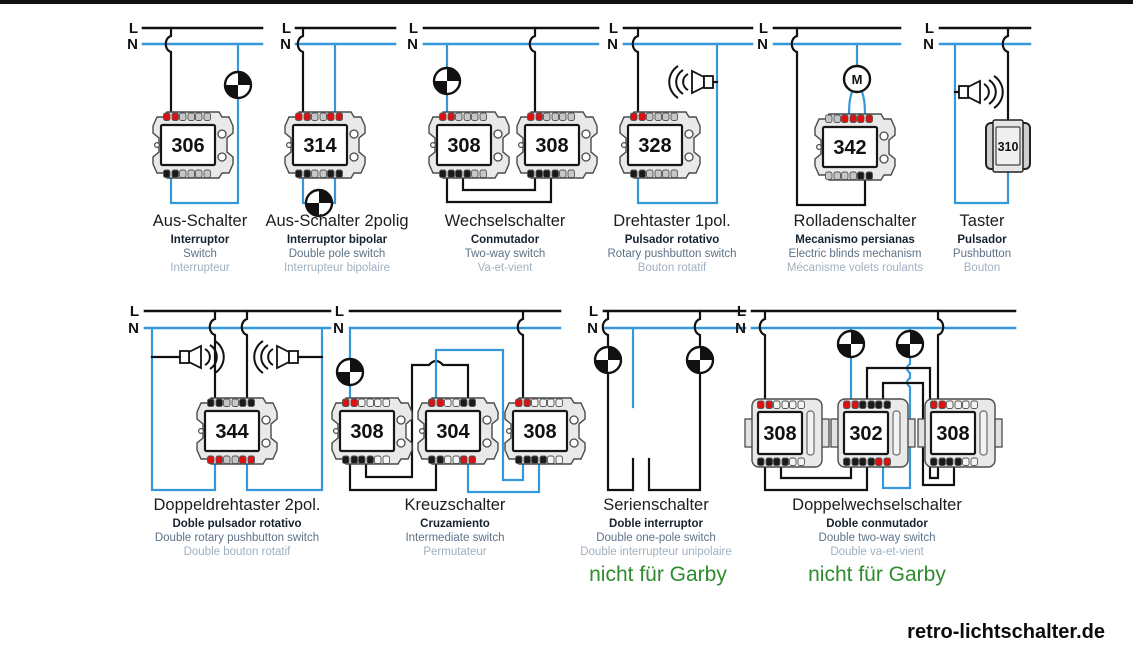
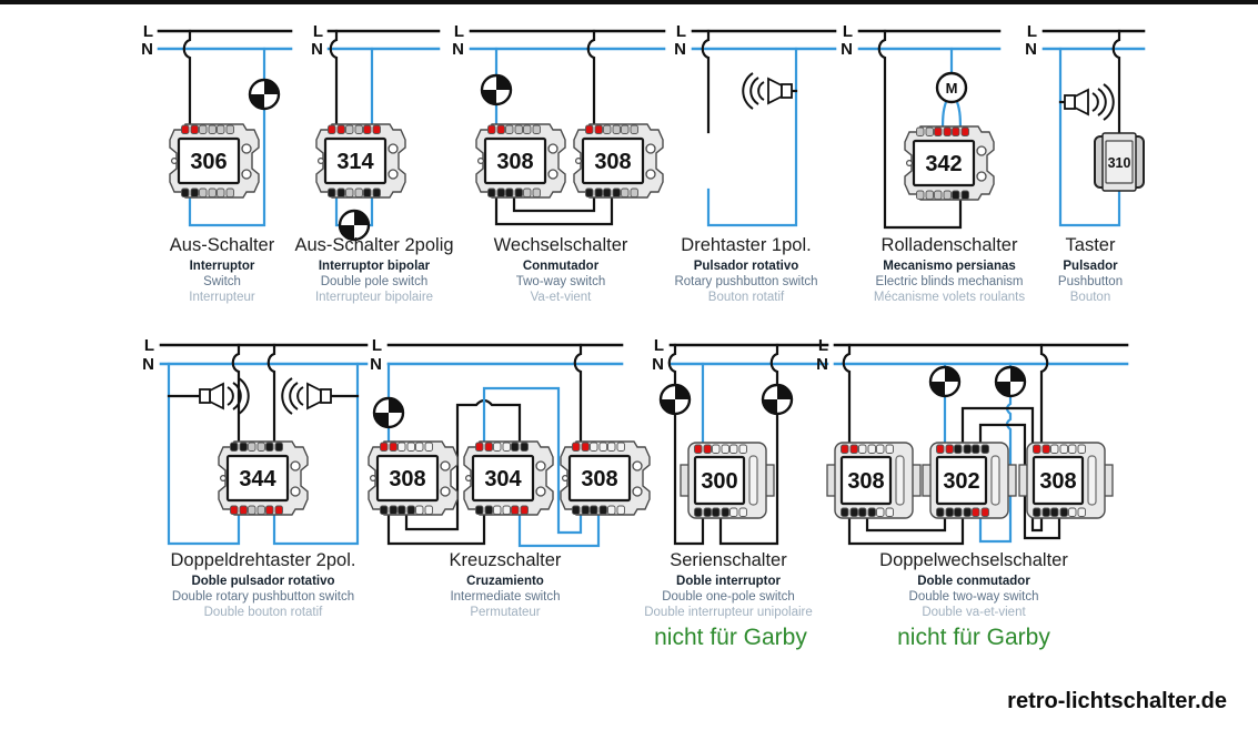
  L
  N
  306
  Aus-Schalter
  Interruptor
  Switch
  Interrupteur
  L
  N
  314
  Aus-Schalter 2polig
  Interruptor bipolar
  Double pole switch
  Interrupteur bipolaire
  L
  N
  308
  308
  Wechselschalter
  Conmutador
  Two-way switch
  Va-et-vient
  L
  N
- 328
  Drehtaster 1pol.
  Pulsador rotativo
  Rotary pushbutton switch
  Bouton rotatif
  L
  N
  M
  342
  Rolladenschalter
  Mecanismo persianas
  Electric blinds mechanism
  Mécanisme volets roulants
  L
  N
  310
  Taster
  Pulsador
  Pushbutton
  Bouton
  L
  N
  344
  Doppeldrehtaster 2pol.
  Doble pulsador rotativo
  Double rotary pushbutton switch
  Double bouton rotatif
  L
  N
  308
  304
  308
  Kreuzschalter
  Cruzamiento
  Intermediate switch
  Permutateur
  L
  N
+ 300
  Serienschalter
  Doble interruptor
  Double one-pole switch
  Double interrupteur unipolaire
  nicht für Garby
  L
  N
  308
  302
  308
  Doppelwechselschalter
  Doble conmutador
  Double two-way switch
  Double va-et-vient
  nicht für Garby
  retro-lichtschalter.de
